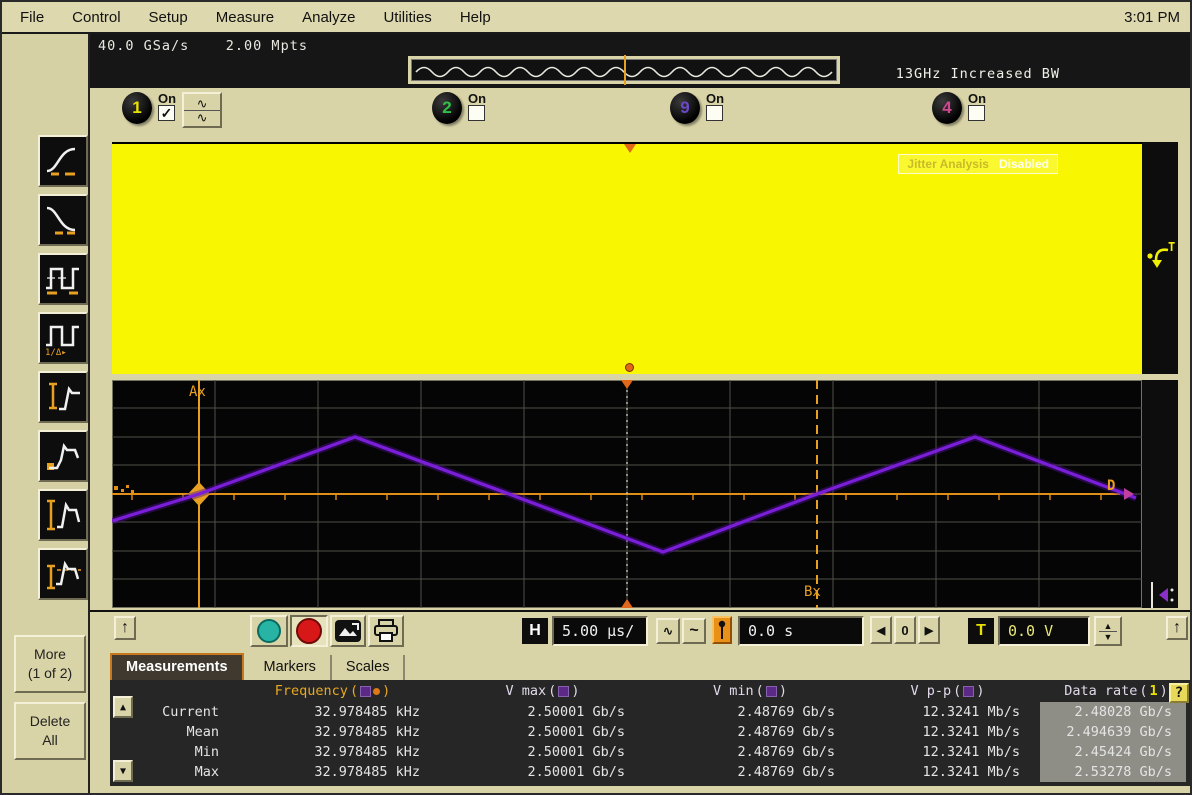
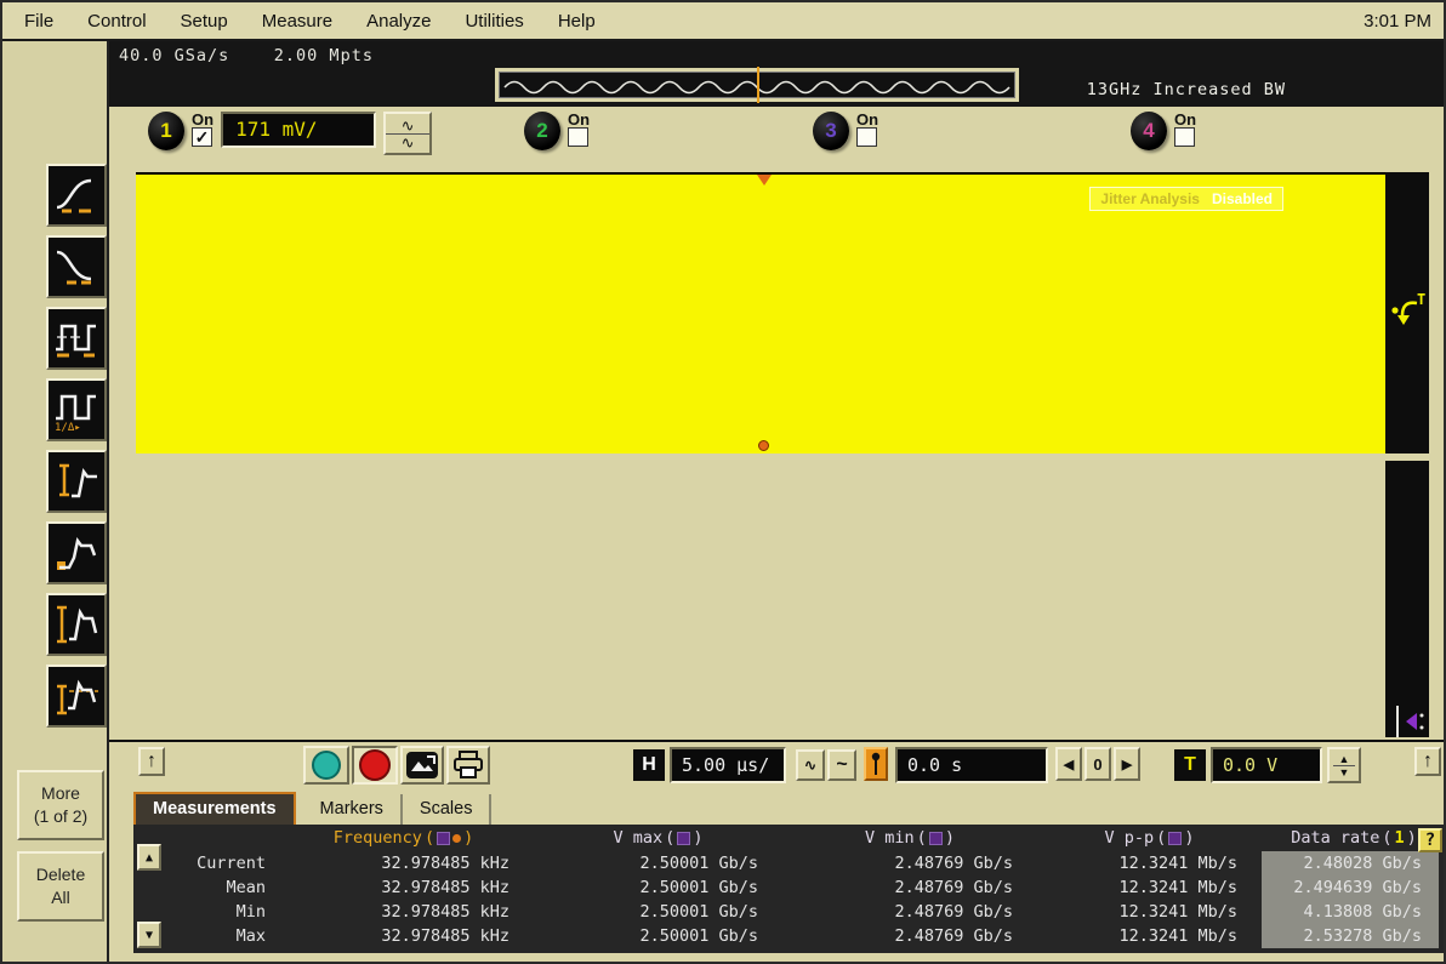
  File
  Control
  Setup
  Measure
  Analyze
  Utilities
  Help
  3:01 PM
  1/Δ▸
  More
  (1 of 2)
  Delete
  All
  40.0 GSa/s 2.00 Mpts
  13GHz Increased BW
  1
  On
  ✓
+ 171 mV/
  ∿
  ∿
  2
  On
- 9
+ 3
  On
  4
  On
  Jitter Analysis
  Disabled
  T
- Ax
- Bx
- D
  ↑
  H
  5.00 µs/
  ∿
  ~
  0.0 s
  ◀
  0
  ▶
  T
  0.0 V
  ▲
  ▼
  ↑
  Measurements
  Markers
  Scales
  Frequency
  (
  )
  V max
  (
  )
  V min
  (
  )
  V p-p
  (
  )
  Data rate
  (
  1
  )
  Current
  32.978485 kHz
  2.50001 Gb/s
  2.48769 Gb/s
  12.3241 Mb/s
  2.48028 Gb/s
  Mean
  32.978485 kHz
  2.50001 Gb/s
  2.48769 Gb/s
  12.3241 Mb/s
  2.494639 Gb/s
  Min
  32.978485 kHz
  2.50001 Gb/s
  2.48769 Gb/s
  12.3241 Mb/s
- 2.45424 Gb/s
+ 4.13808 Gb/s
  Max
  32.978485 kHz
  2.50001 Gb/s
  2.48769 Gb/s
  12.3241 Mb/s
  2.53278 Gb/s
  ▲
  ▼
  ?
